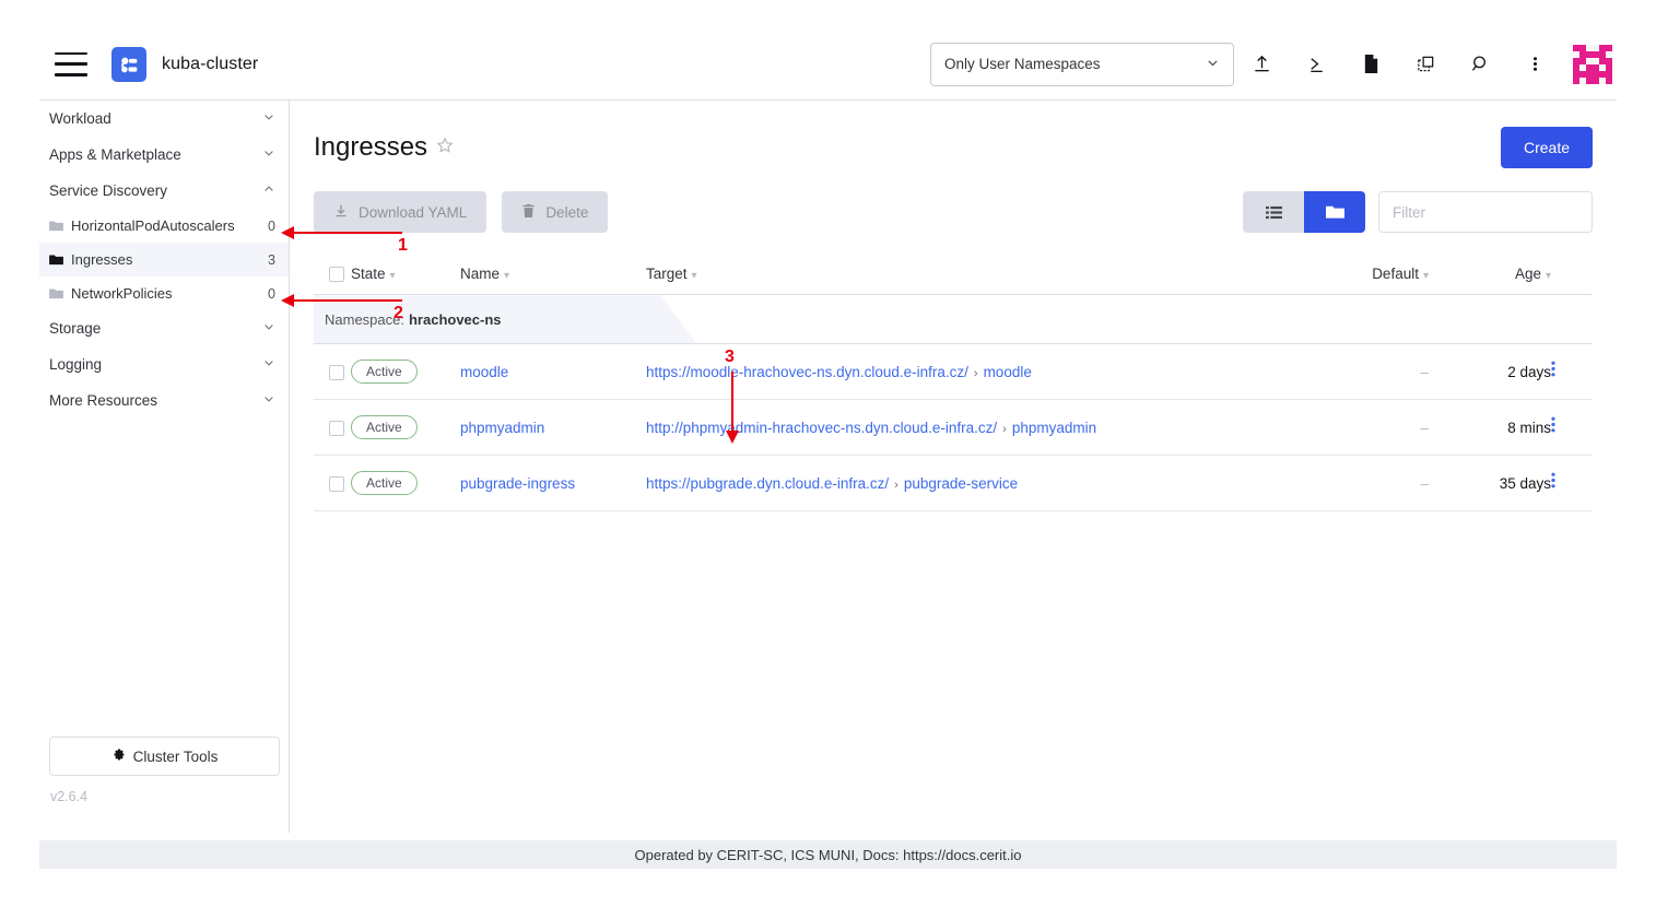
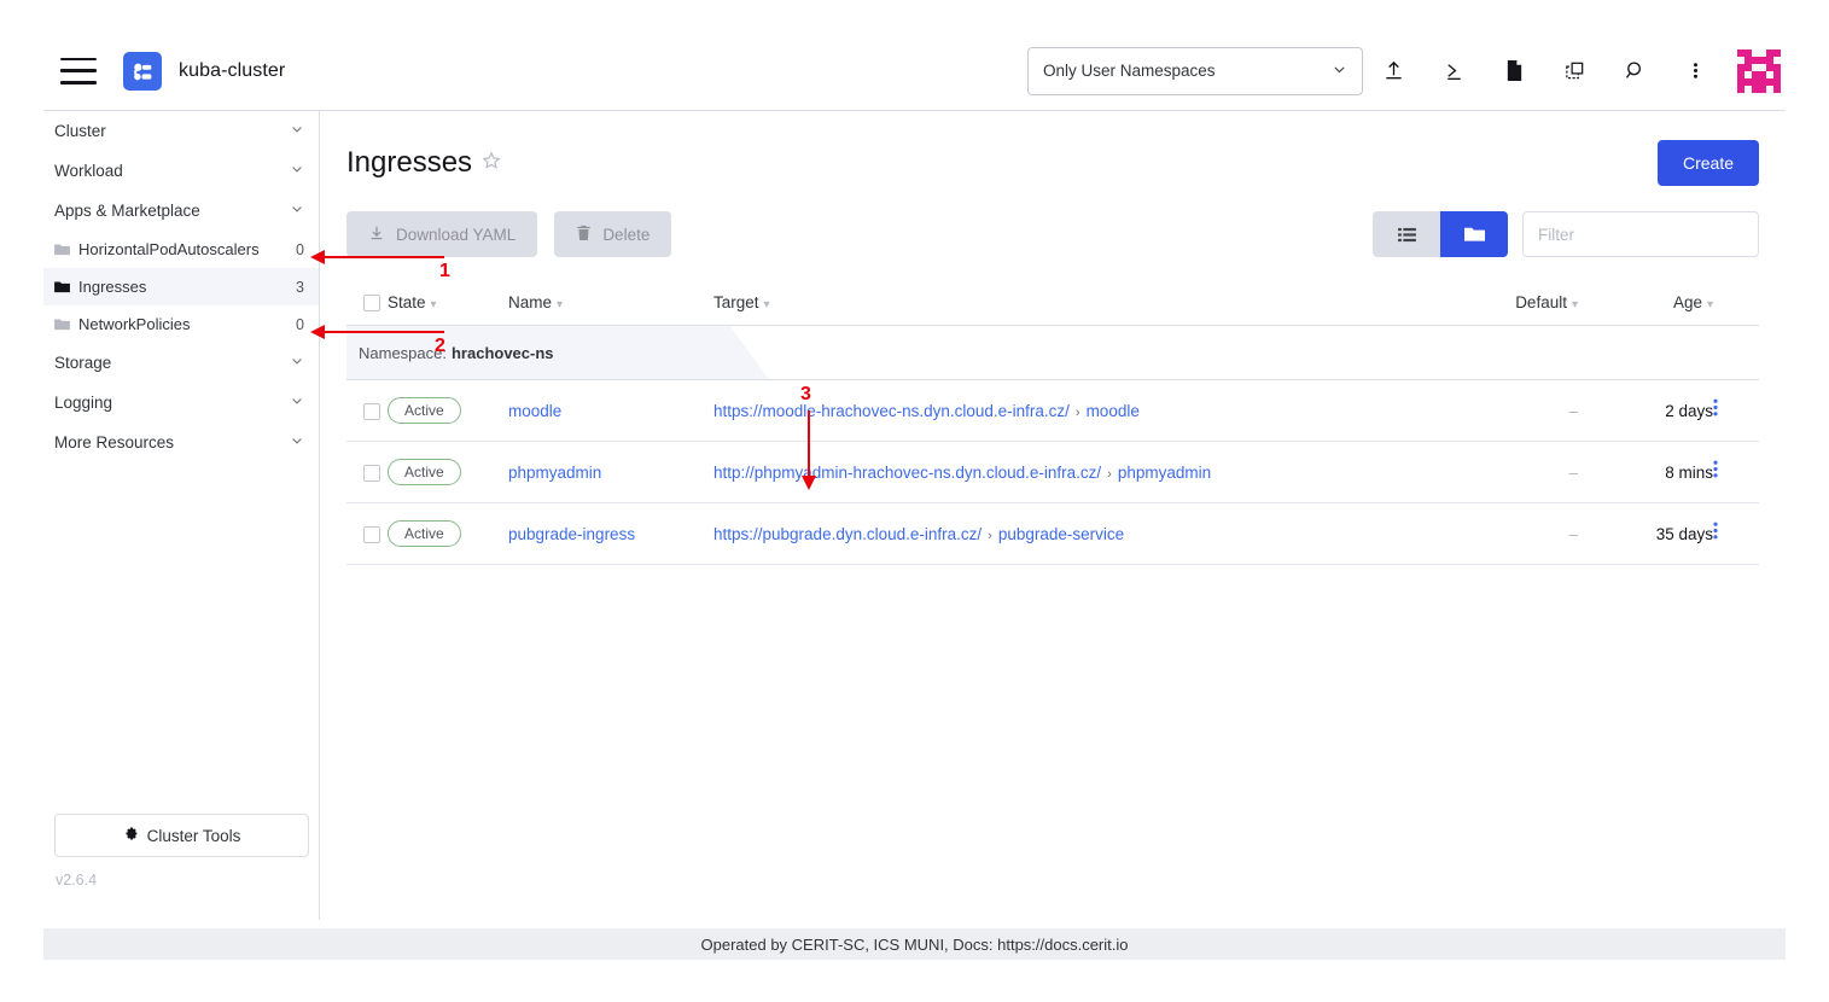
  kuba-cluster
  Only User Namespaces
+ Cluster
  Workload
  Apps & Marketplace
- Service Discovery
  HorizontalPodAutoscalers
  0
  Ingresses
  3
  NetworkPolicies
  0
  Storage
  Logging
  More Resources
  Cluster Tools
  v2.6.4
  Ingresses
  Create
  Download YAML
  Delete
  Filter
  	State ▾	Name ▾	Target ▾	Default ▾	Age ▾
  Namespace: hrachovec-ns
  	Active	moodle	https://moodle-hrachovec-ns.dyn.cloud.e-infra.cz/ › moodle	–	2 days
  	Active	phpmyadmin	http://phpmydmin-hrachovec-ns.dyn.cloud.e-infra.cz/ › phpmyadmin	–	8 mins
  	Active	pubgrade-ingress	https://pubgrade.dyn.cloud.e-infra.cz/ › pubgrade-service	–	35 days
  Operated by CERIT-SC, ICS MUNI, Docs: https://docs.cerit.io
  1
  2
  3
